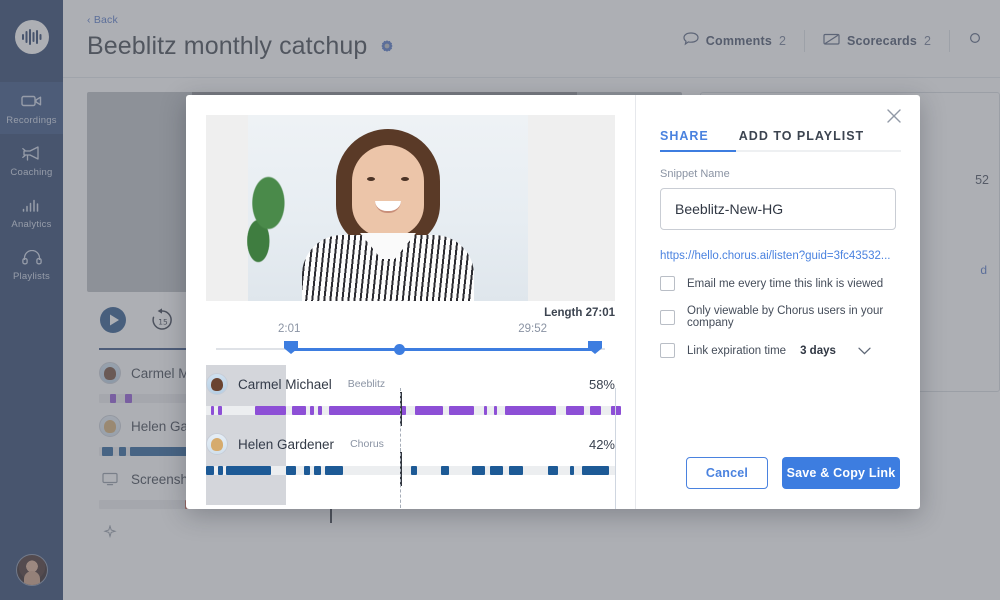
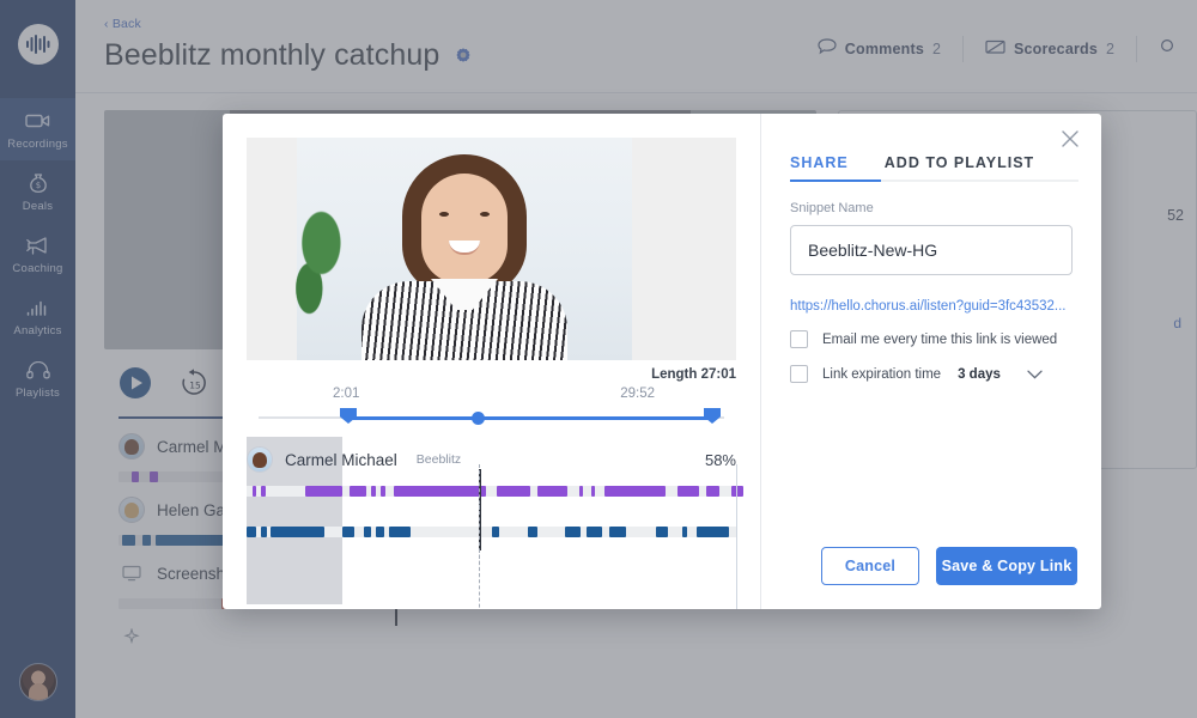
  Recordings
+ $
+ Deals
  Coaching
  Analytics
  Playlists
  ‹ Back
  Beeblitz monthly catchup
  Comments
  2
  Scorecards
  2
  15
  Screensh
  52
  d
  Length 27:01
  2:01
  29:52
  Carmel Michael
  Beeblitz
  58%
- Helen Gardener
- Chorus
- 42%
  SHARE
  ADD TO PLAYLIST
  Snippet Name
  Beeblitz-New-HG
  https://hello.chorus.ai/listen?guid=3fc43532...
  Email me every time this link is viewed
- Only viewable by Chorus users in your company
  Link expiration time
  3 days
  Cancel
  Save & Copy Link
